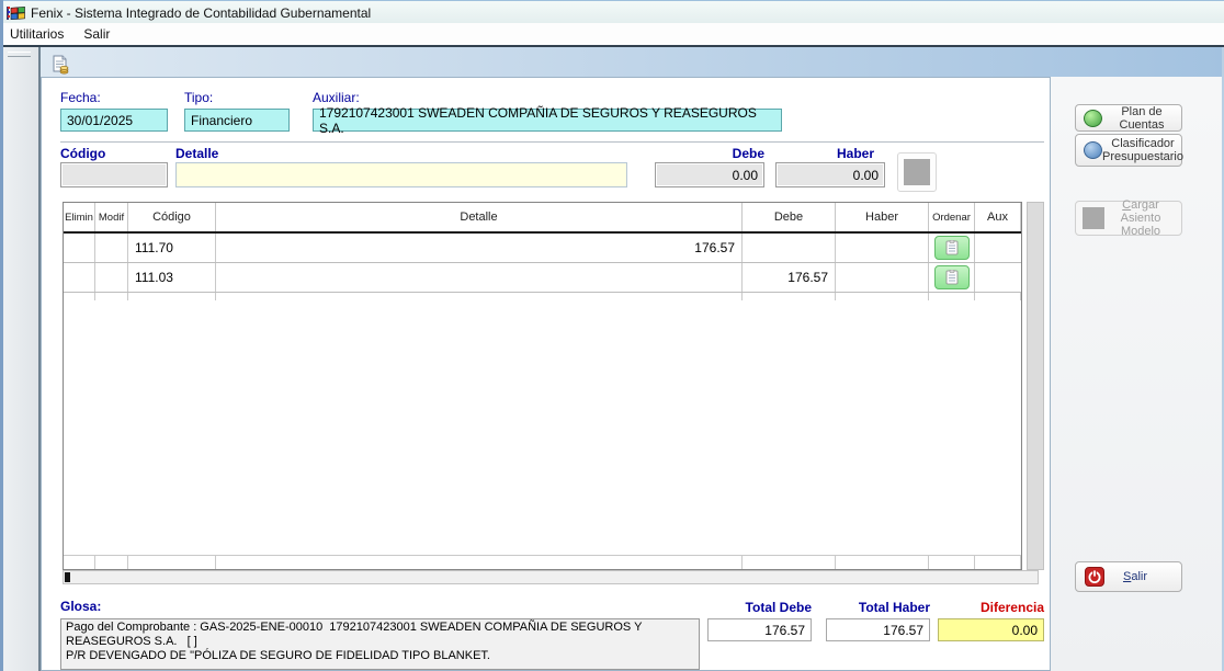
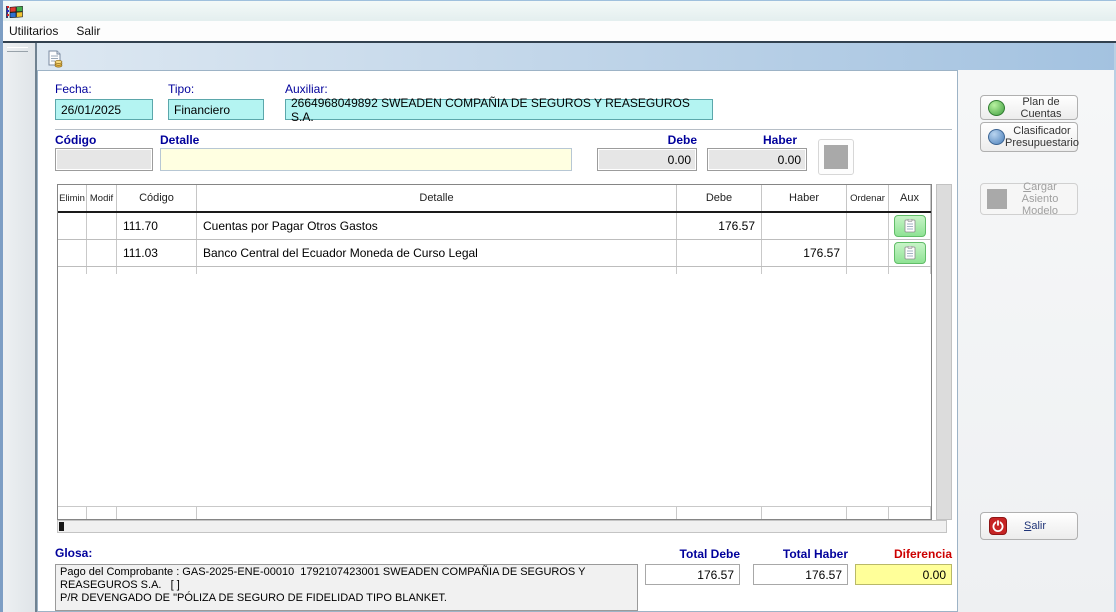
- Fenix - Sistema Integrado de Contabilidad Gubernamental
  Utilitarios
  Salir
  Fecha:
- 30/01/2025
+ 26/01/2025
  Tipo:
  Financiero
  Auxiliar:
- 1792107423001 SWEADEN COMPAÑIA DE SEGUROS Y REASEGUROS S.A.
+ 2664968049892 SWEADEN COMPAÑIA DE SEGUROS Y REASEGUROS S.A.
  Código
  Detalle
  Debe
  0.00
  Haber
  0.00
  Elimin
  Modif
  Código
  Detalle
  Debe
  Haber
  Ordenar
  Aux
  111.70
+ Cuentas por Pagar Otros Gastos
  176.57
  111.03
+ Banco Central del Ecuador Moneda de Curso Legal
  176.57
  Glosa:
  Pago del Comprobante : GAS-2025-ENE-00010 1792107423001 SWEADEN COMPAÑIA DE SEGUROS Y REASEGUROS S.A. [ ]
  P/R DEVENGADO DE "PÓLIZA DE SEGURO DE FIDELIDAD TIPO BLANKET.
  Total Debe
  176.57
  Total Haber
  176.57
  Diferencia
  0.00
  Plan de Cuentas
  Clasificador Presupuestario
  Cargar Asiento Modelo
  Salir
